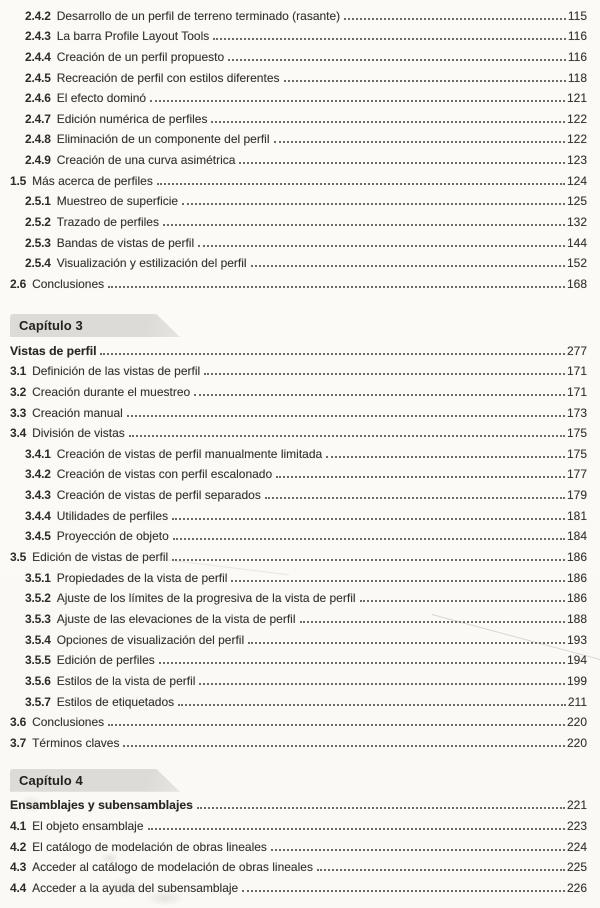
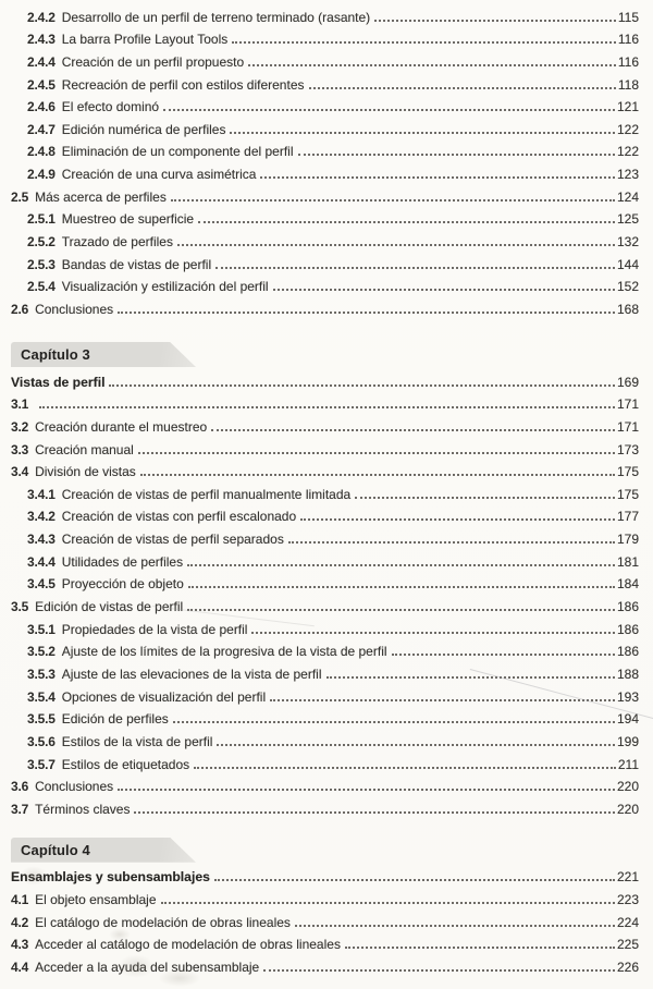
  2.4.2
  Desarrollo de un perfil de terreno terminado (rasante)
  115
  2.4.3
  La barra Profile Layout Tools
  116
  2.4.4
  Creación de un perfil propuesto
  116
  2.4.5
  Recreación de perfil con estilos diferentes
  118
  2.4.6
  El efecto dominó
  121
  2.4.7
  Edición numérica de perfiles
  122
  2.4.8
  Eliminación de un componente del perfil
  122
  2.4.9
  Creación de una curva asimétrica
  123
- 1.5
+ 2.5
  Más acerca de perfiles
  124
  2.5.1
  Muestreo de superficie
  125
  2.5.2
  Trazado de perfiles
  132
  2.5.3
  Bandas de vistas de perfil
  144
  2.5.4
  Visualización y estilización del perfil
  152
  2.6
  Conclusiones
  168
  Capítulo 3
  Vistas de perfil
- 277
+ 169
  3.1
- Definición de las vistas de perfil
  171
  3.2
  Creación durante el muestreo
  171
  3.3
  Creación manual
  173
  3.4
  División de vistas
  175
  3.4.1
  Creación de vistas de perfil manualmente limitada
  175
  3.4.2
  Creación de vistas con perfil escalonado
  177
  3.4.3
  Creación de vistas de perfil separados
  179
  3.4.4
  Utilidades de perfiles
  181
  3.4.5
  Proyección de objeto
  184
  3.5
  Edición de vistas de perfil
  186
  3.5.1
  Propiedades de la vista de perfil
  186
  3.5.2
  Ajuste de los límites de la progresiva de la vista de perfil
  186
  3.5.3
  Ajuste de las elevaciones de la vista de perfil
  188
  3.5.4
  Opciones de visualización del perfil
  193
  3.5.5
  Edición de perfiles
  194
  3.5.6
  Estilos de la vista de perfil
  199
  3.5.7
  Estilos de etiquetados
  211
  3.6
  Conclusiones
  220
  3.7
  Términos claves
  220
  Capítulo 4
  Emblajes y subensamblajes
  221
  4.1
  El objeto ensamblaje
  223
  4.2
  El catálogo de modelación de obras lineales
  224
  4.3
  Acceder al catálogo de modelación de obras lineales
  225
  4.4
  Acceder a la ael subensamblaje
  226
